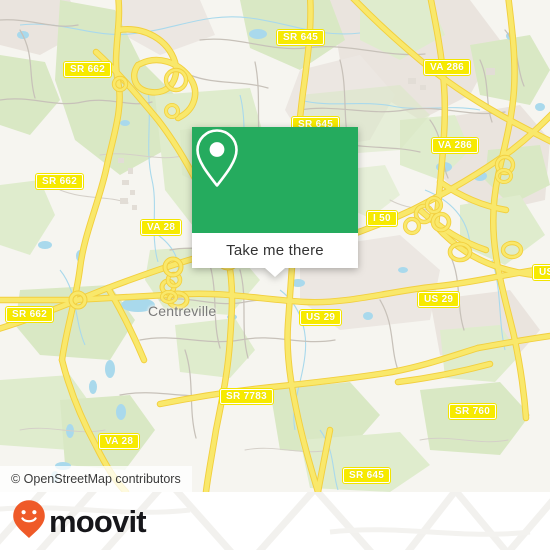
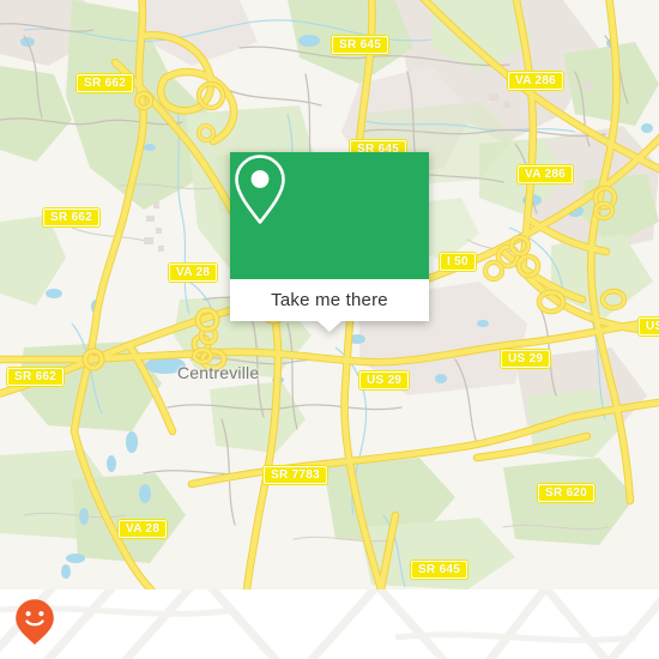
  SR 645
  VA 286
  SR 662
  SR 645
  VA 286
  SR 662
  I 50
  VA 28
  SR 662
  US 29
  US 29
  SR 7783
- SR 760
+ SR 620
  VA 28
  SR 645
  Centreville
  Take me there
- © OpenStreetMap contributors
- moovit
